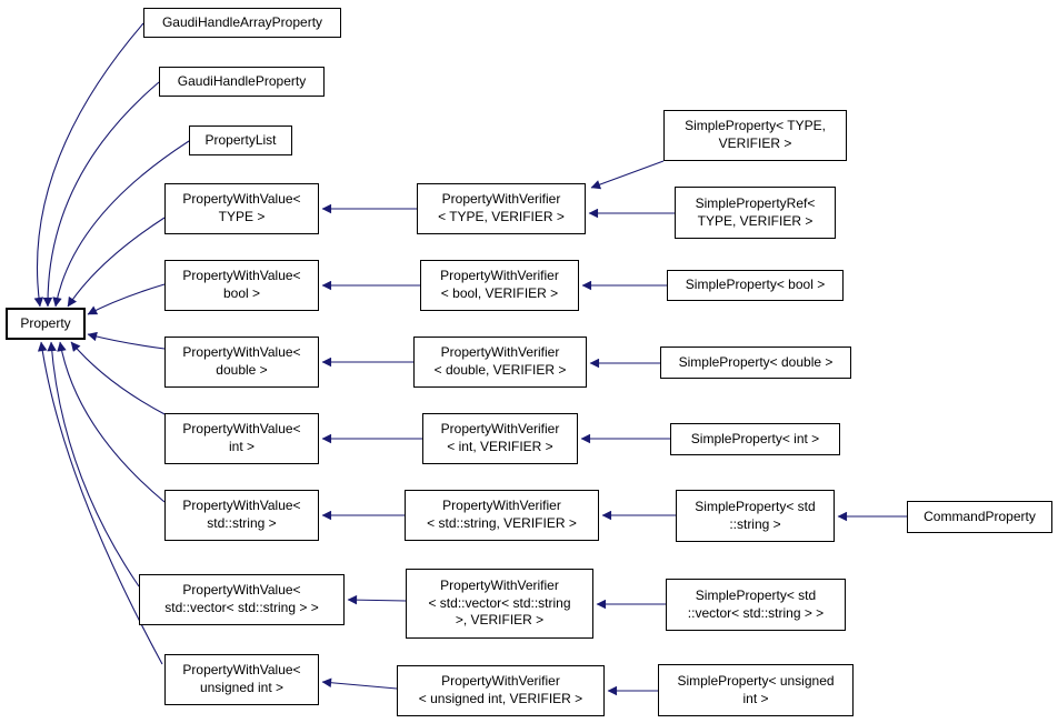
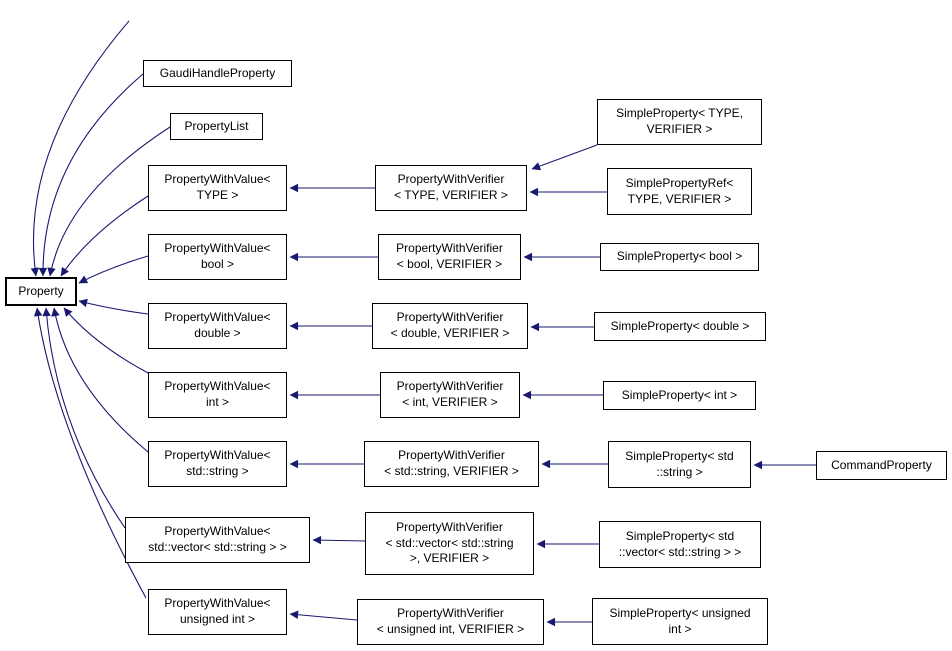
  Property
- GaudiHandleArrayProperty
  GaudiHandleProperty
  PropertyList
  PropertyWithValue<
  TYPE >
  PropertyWithValue<
  bool >
  PropertyWithValue<
  double >
  PropertyWithValue<
  int >
  PropertyWithValue<
  std::string >
  PropertyWithValue<
  std::vector< std::string > >
  PropertyWithValue<
  unsigned int >
  PropertyWithVerifier
  < TYPE, VERIFIER >
  PropertyWithVerifier
  < bool, VERIFIER >
  PropertyWithVerifier
  < double, VERIFIER >
  PropertyWithVerifier
  < int, VERIFIER >
  PropertyWithVerifier
  < std::string, VERIFIER >
  PropertyWithVerifier
  < std::vector< std::string
  >, VERIFIER >
  PropertyWithVerifier
  < unsigned int, VERIFIER >
  SimpleProperty< TYPE,
  VERIFIER >
  SimplePropertyRef<
  TYPE, VERIFIER >
  SimpleProperty< bool >
  SimpleProperty< double >
  SimpleProperty< int >
  SimpleProperty< std
  ::string >
  SimpleProperty< std
  ::vector< std::string > >
  SimpleProperty< unsigned
  int >
  CommandProperty
